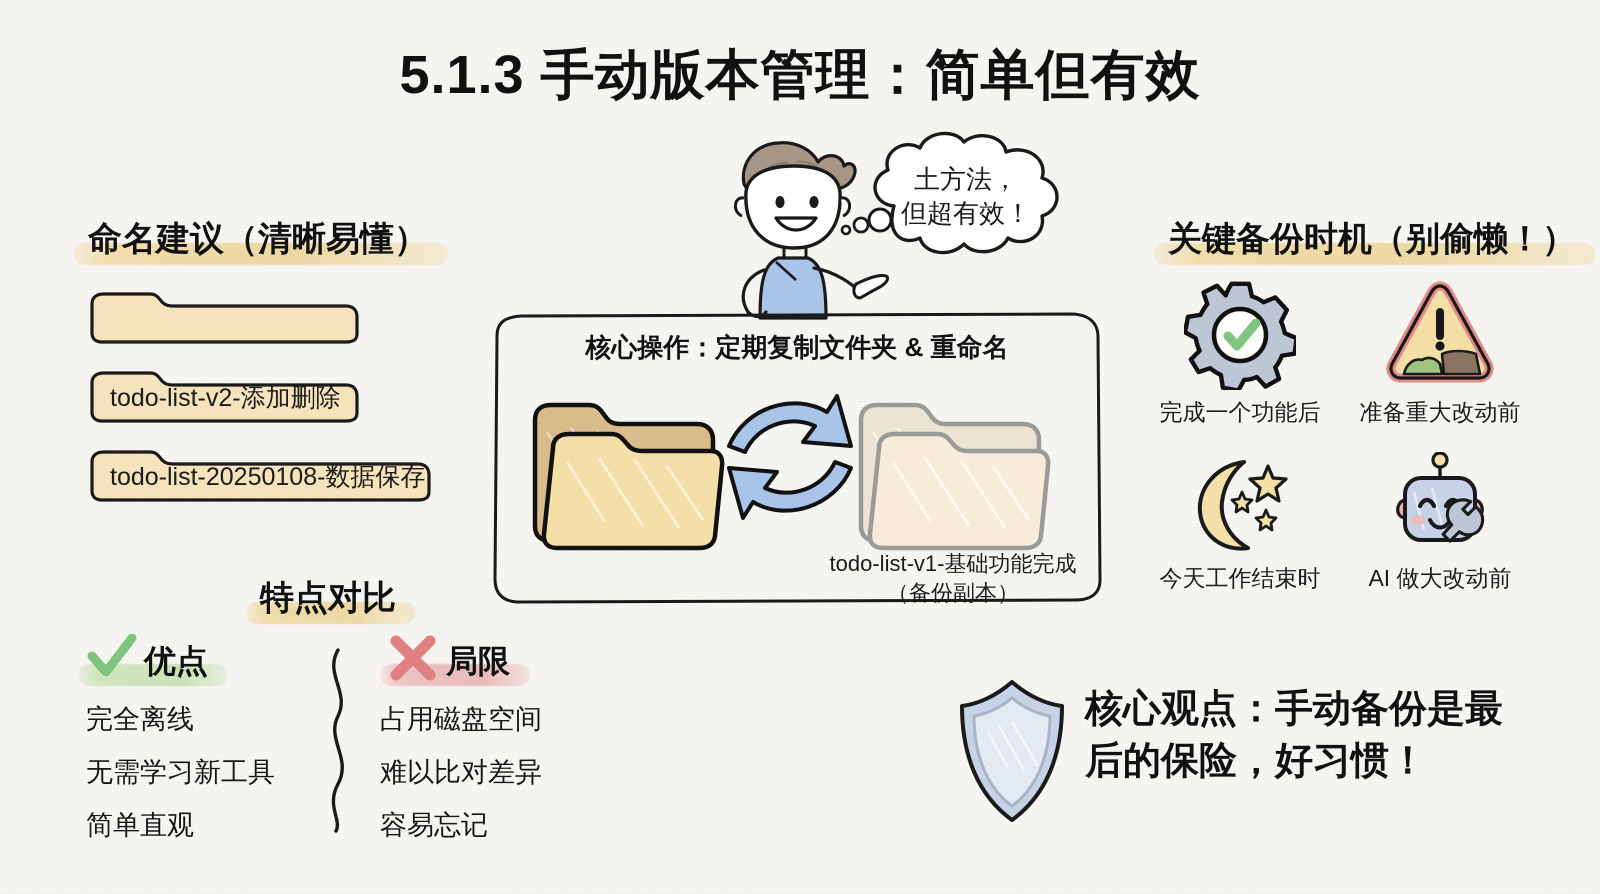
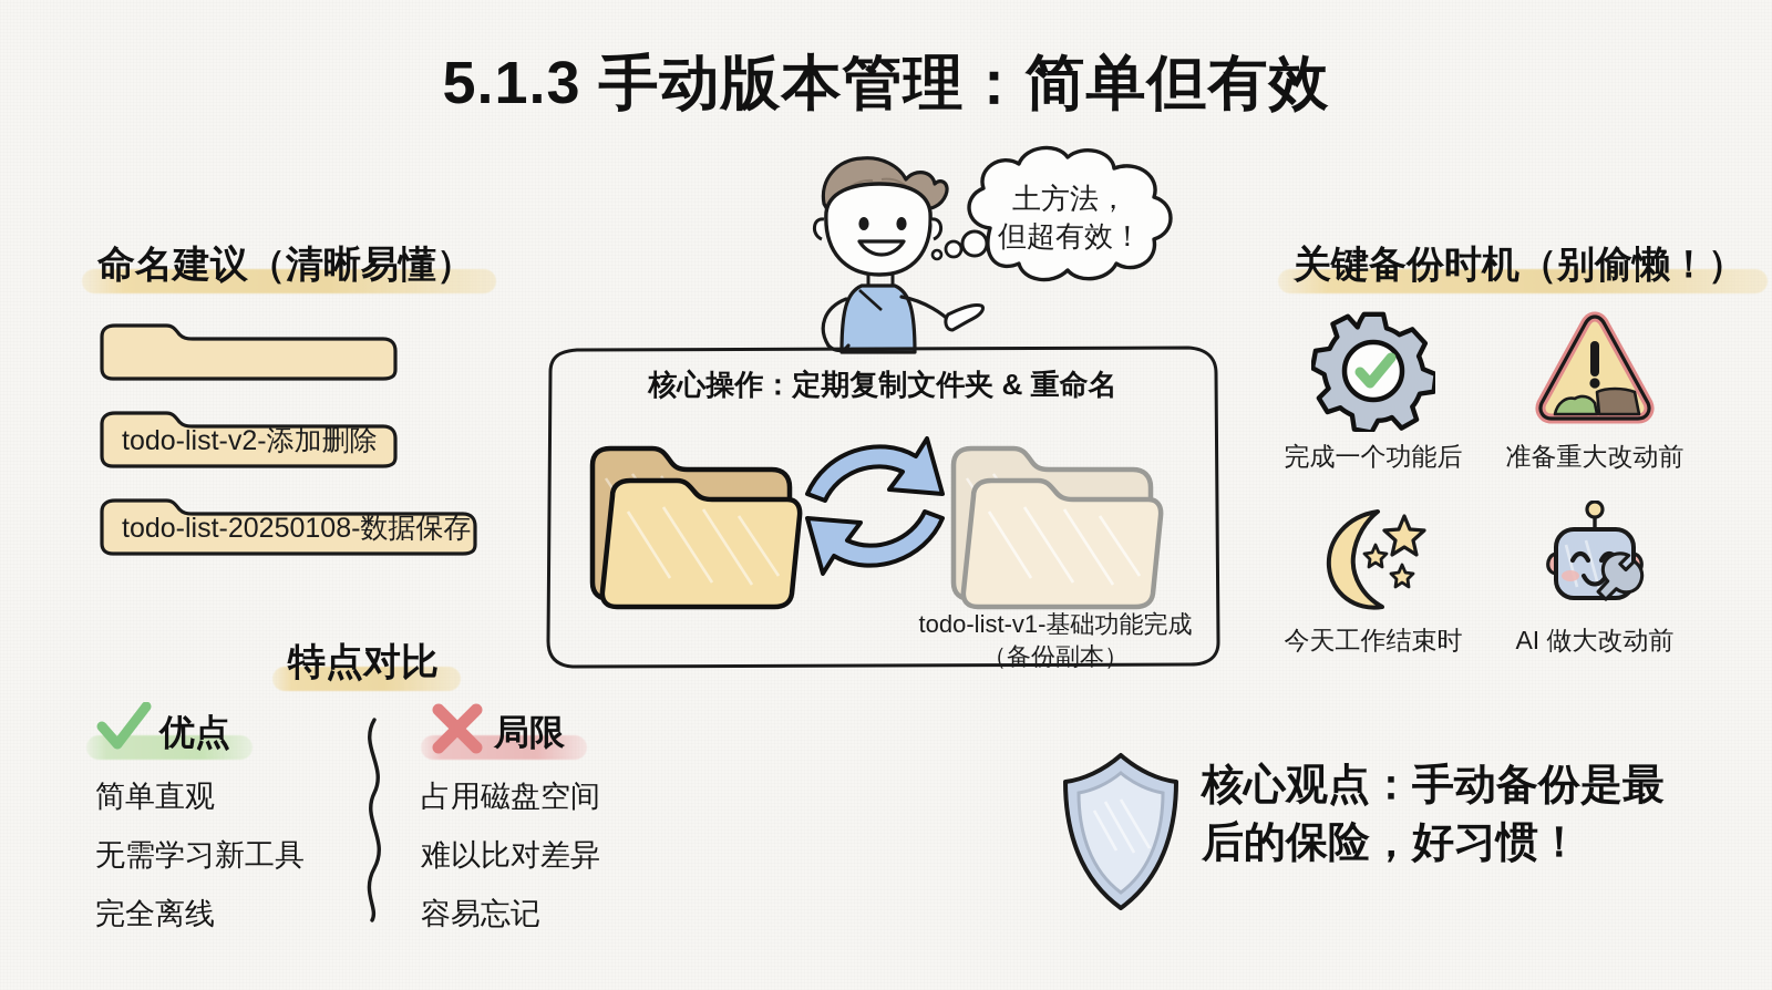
  5.1.3 手动版本管理：简单但有效
  土方法，
  但超有效！
  命名建议（清晰易懂）
  todo-list-v2-添加删除
  todo-list-20250108-数据保存
  核心操作：定期复制文件夹 & 重命名
  todo-list-v1-基础功能完成
  （备份副本）
  关键备份时机（别偷懒！）
  完成一个功能后
  准备重大改动前
  今天工作结束时
  AI 做大改动前
  特点对比
  优点
- 完全离线
+ 简单直观
  无需学习新工具
- 简单直观
+ 完全离线
  局限
  占用磁盘空间
  难以比对差异
  容易忘记
  核心观点：手动备份是最
  后的保险，好习惯！
